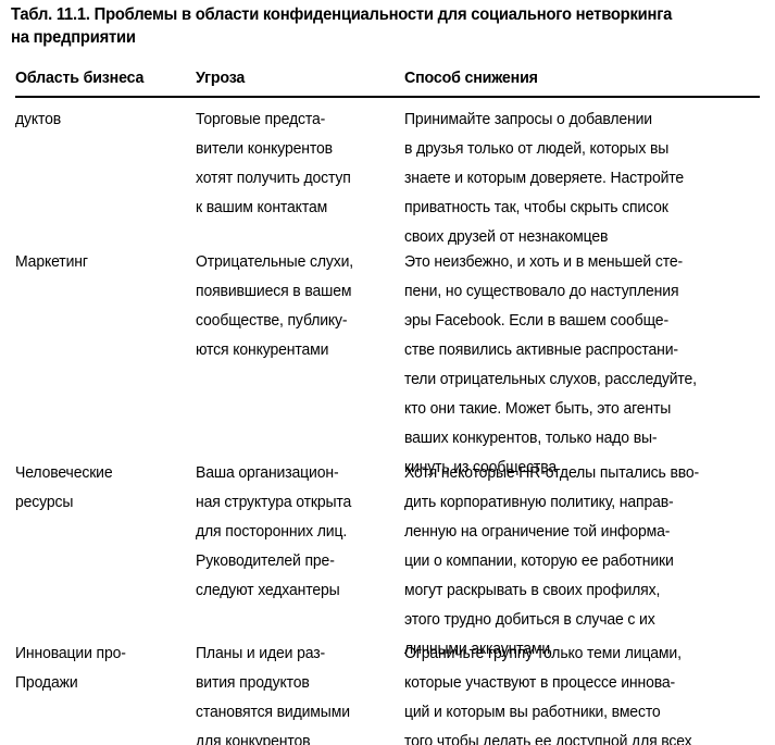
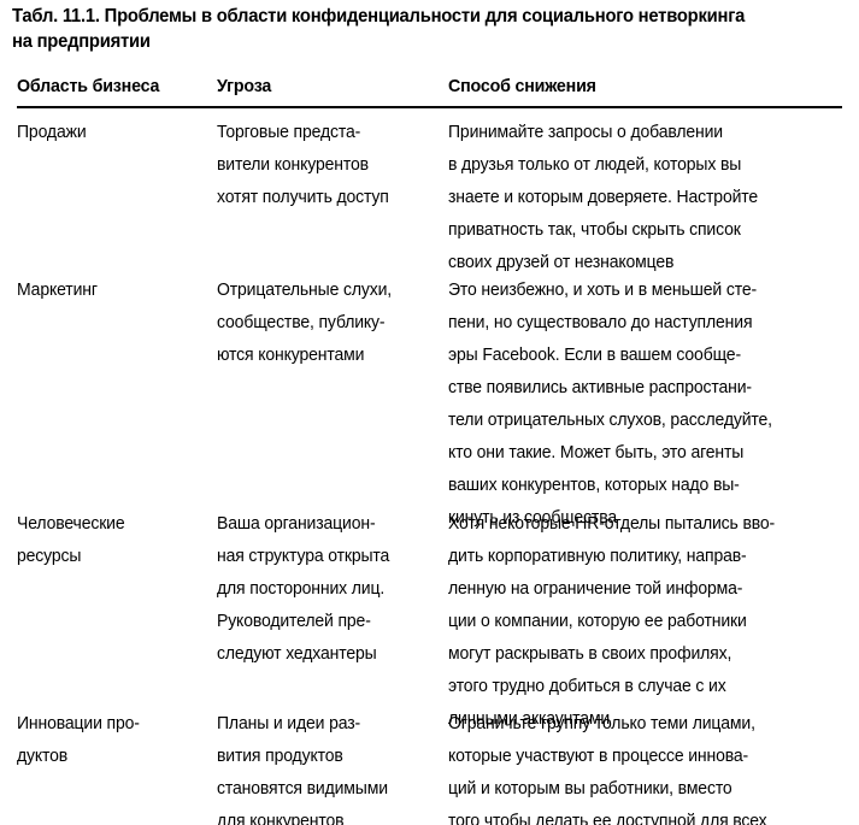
  Табл. 11.1. Проблемы в области конфиденциальности для социального нетворкинга
  на предприятии
  Область бизнеса
  Угроза
  Способ снижения
- дуктов
+ Продажи
  Торговые предста-
  вители конкурентов
  хотят получить доступ
- к вашим контактам
  Принимайте запросы о добавлении
  в друзья только от людей, которых вы
  знаете и которым доверяете. Настройте
  приватность так, чтобы скрыть список
  своих друзей от незнакомцев
  Маркетинг
  Отрицательные слухи,
- появившиеся в вашем
  сообществе, публику-
  ются конкурентами
  Это неизбежно, и хоть и в меньшей сте-
  пени, но существовало до наступления
  эры Facebook. Если в вашем сообще-
  стве появились активные распростани-
  тели отрицательных слухов, расследуйте,
  кто они такие. Может быть, это агенты
- ваших конкурентов, только надо вы-
+ ваших конкурентов, которых надо вы-
  кинуть из сообщества
  Человеческие
  ресурсы
  Ваша организацион-
  ная структура открыта
  для посторонних лиц.
  Руководителей пре-
  следуют хедхантеры
  Хотя некоторые HR-отделы пытались вво-
  дить корпоративную политику, направ-
  ленную на ограничение той информа-
  ции о компании, которую ее работники
  могут раскрывать в своих профилях,
  этого трудно добиться в случае с их
  личными аккаунтами
  Инновации про-
- Продажи
+ дуктов
  Планы и идеи раз-
  вития продуктов
  становятся видимыми
  для конкурентов
  Ограничьте группу только теми лицами,
  которые участвуют в процессе иннова-
  ций и которым вы работники, вместо
  того чтобы делать ее доступной для всех
